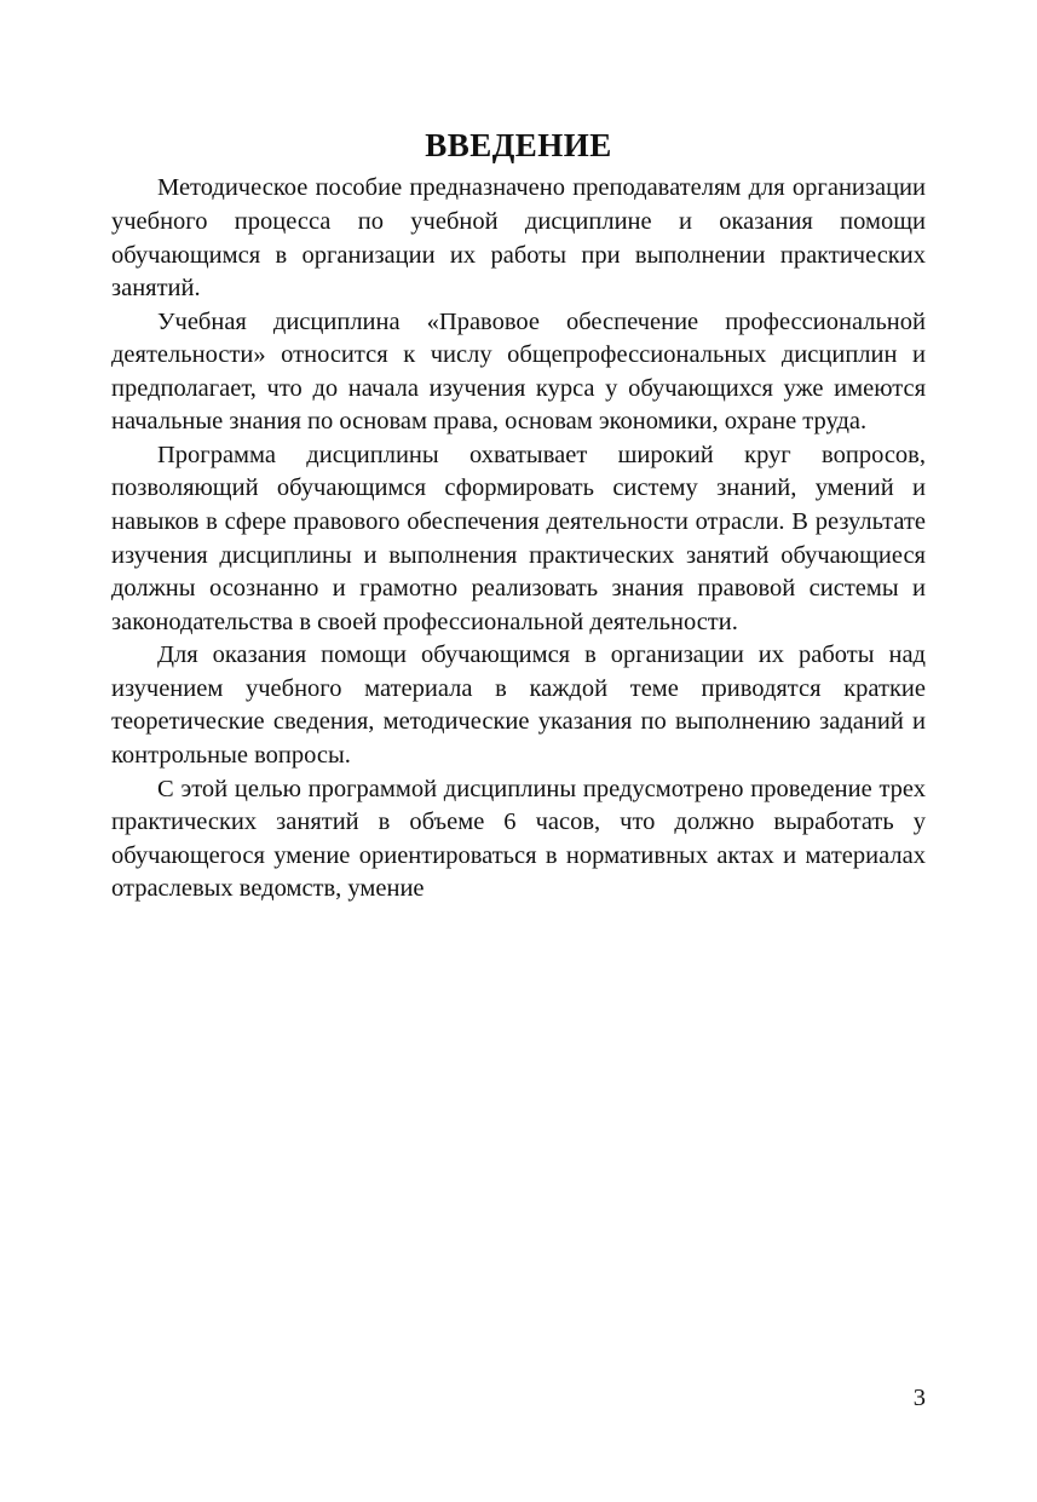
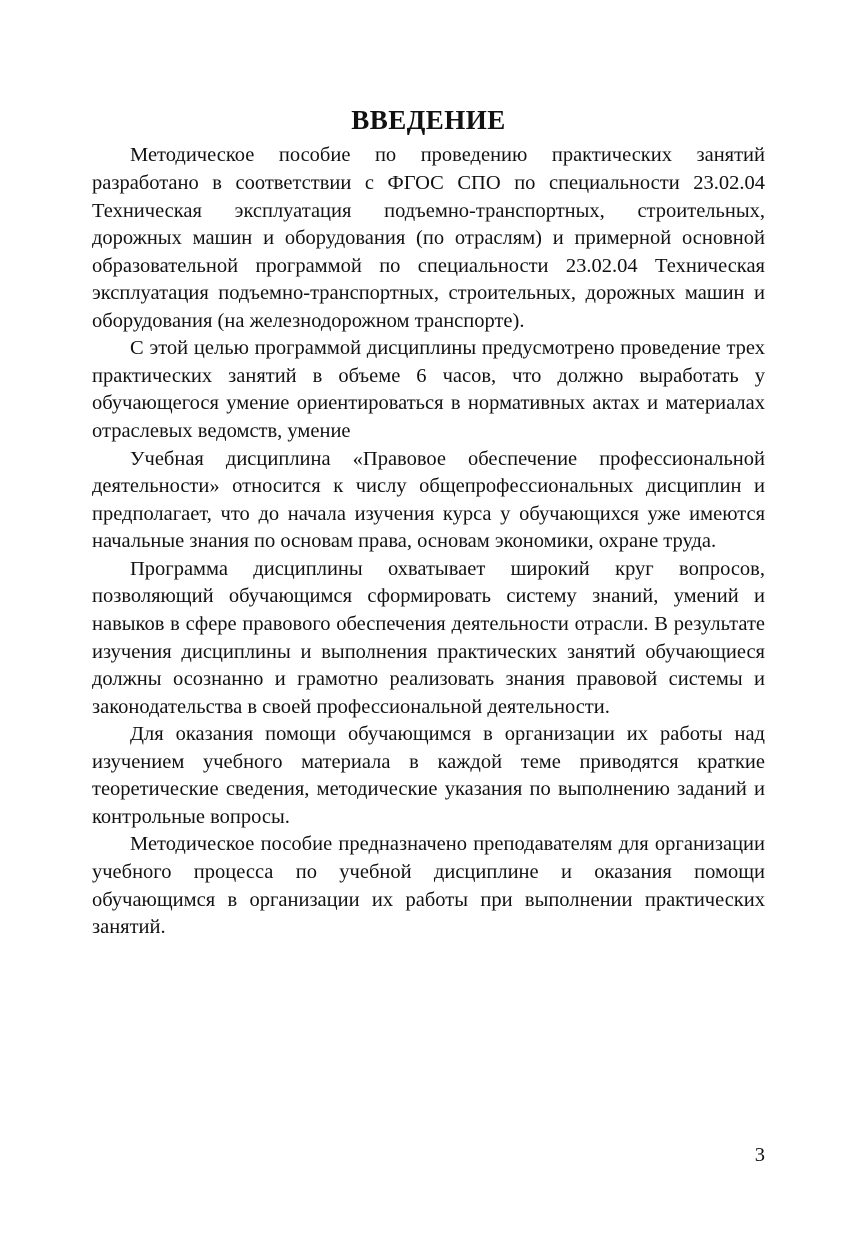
  ВВЕДЕНИЕ
+ Методическое пособие по проведению практических занятий разработано в соответствии с ФГОС СПО по специальности 23.02.04 Техническая эксплуатация подъемно-транспортных, строительных, дорожных машин и оборудования (по отраслям) и примерной основной образовательной программой по специальности 23.02.04 Техническая эксплуатация подъемно-транспортных, строительных, дорожных машин и оборудования (на железнодорожном транспорте).
- Методическое пособие предназначено преподавателям для организации учебного процесса по учебной дисциплине и оказания помощи обучающимся в организации их работы при выполнении практических занятий.
+ С этой целью программой дисциплины предусмотрено проведение трех практических занятий в объеме 6 часов, что должно выработать у обучающегося умение ориентироваться в нормативных актах и материалах отраслевых ведомств, умение
  Учебная дисциплина «Правовое обеспечение профессиональной деятельности» относится к числу общепрофессиональных дисциплин и предполагает, что до начала изучения курса у обучающихся уже имеются начальные знания по основам права, основам экономики, охране труда.
  Программа дисциплины охватывает широкий круг вопросов, позволяющий обучающимся сформировать систему знаний, умений и навыков в сфере правового обеспечения деятельности отрасли. В результате изучения дисциплины и выполнения практических занятий обучающиеся должны осознанно и грамотно реализовать знания правовой системы и законодательства в своей профессиональной деятельности.
  Для оказания помощи обучающимся в организации их работы над изучением учебного материала в каждой теме приводятся краткие теоретические сведения, методические указания по выполнению заданий и контрольные вопросы.
- С этой целью программой дисциплины предусмотрено проведение трех практических занятий в объеме 6 часов, что должно выработать у обучающегося умение ориентироваться в нормативных актах и материалах отраслевых ведомств, умение
+ Методическое пособие предназначено преподавателям для организации учебного процесса по учебной дисциплине и оказания помощи обучающимся в организации их работы при выполнении практических занятий.
  3
